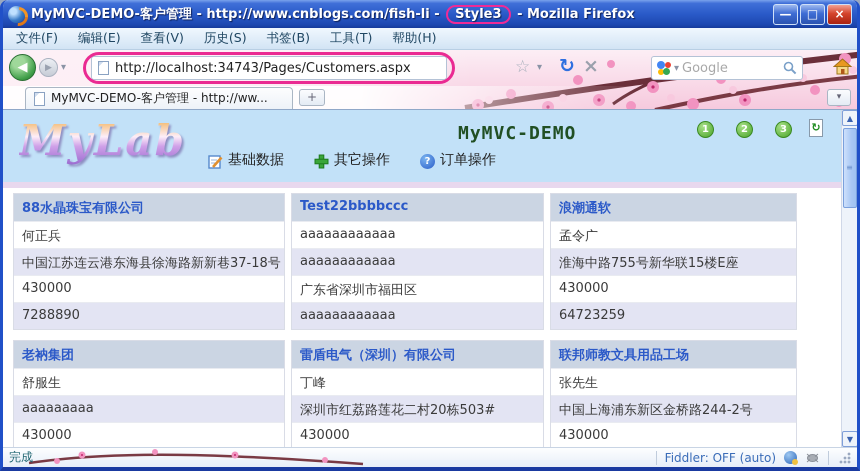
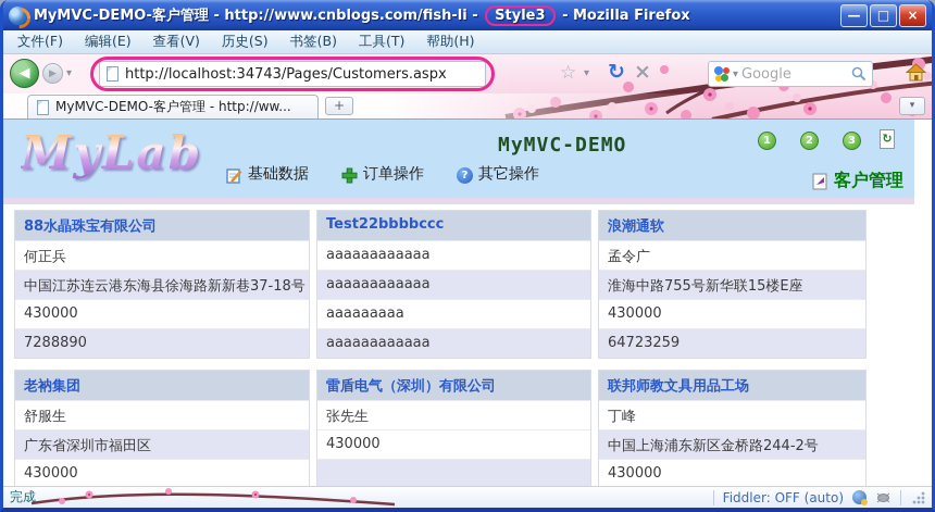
  MyMVC-DEMO-客户管理 - http://www.cnblogs.com/fish-li - Style3 - Mozilla Firefox
  —
  □
  ×
  文件(F)
  编辑(E)
  查看(V)
  历史(S)
  书签(B)
  工具(T)
  帮助(H)
  ◀
  ▶
  ▾
  http://localhost:34743/Pages/Customers.aspx
  ☆
  ▾
  ↻
  ×
  ▾
  Google
  MyMVC-DEMO-客户管理 - http://ww...
  +
  ▾
  MyLab
  基础数据
- 其它操作
+ 订单操作
  ?
- 订单操作
+ 其它操作
  MyMVC-DEMO
  1
  2
  3
  ↻
+ 客户管理
  88水晶珠宝有限公司
  何正兵
  中国江苏连云港东海县徐海路新新巷37-18号
  430000
  7288890
  Test22bbbbccc
  aaaaaaaaaaaa
  aaaaaaaaaaaa
- 广东省深圳市福田区
+ aaaaaaaaa
  aaaaaaaaaaaa
  浪潮通软
  孟令广
  淮海中路755号新华联15楼E座
  430000
  64723259
  老衲集团
  舒服生
- aaaaaaaaa
+ 广东省深圳市福田区
  430000
  雷盾电气（深圳）有限公司
- 丁峰
+ 张先生
- 深圳市红荔路莲花二村20栋503#
  430000
  联邦师教文具用品工场
- 张先生
+ 丁峰
  中国上海浦东新区金桥路244-2号
  430000
- ▲
- ≡
- ▼
  完成
  Fiddler: OFF (auto)
